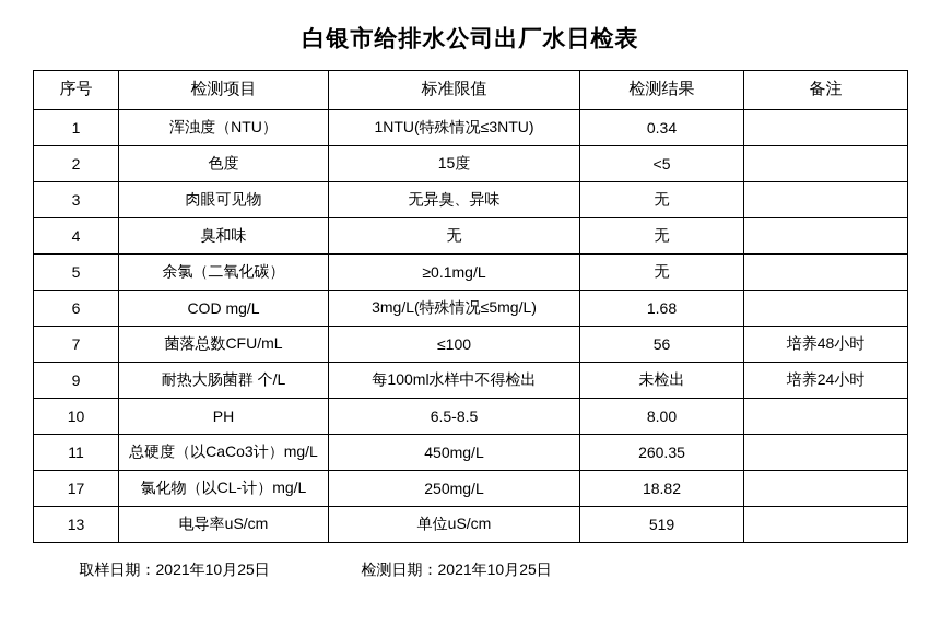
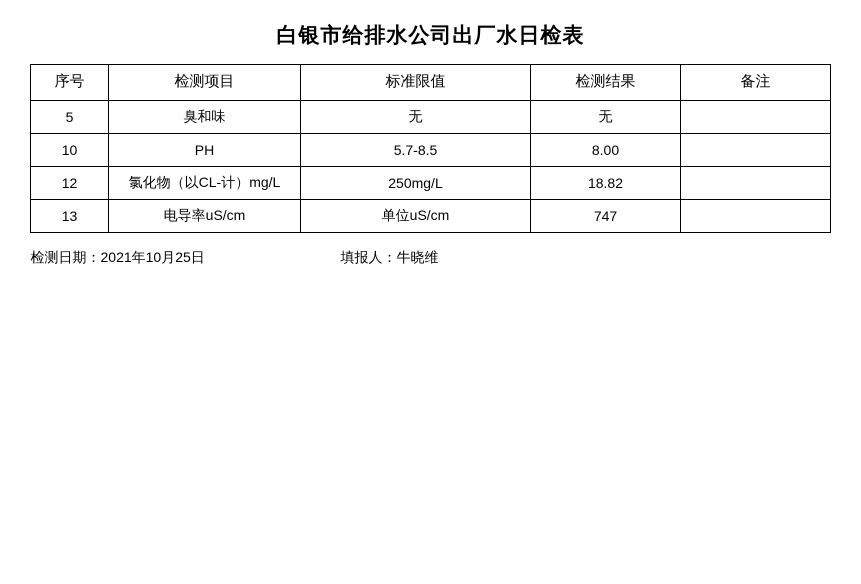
  白银市给排水公司出厂水日检表
  序号	检测项目	标准限值	检测结果	备注
- 1	浑浊度（NTU）	1NTU(特殊情况≤3NTU)	0.34
- 2	色度	15度	<5
- 3	肉眼可见物	无异臭、异味	无
- 4	臭和味	无	无
+ 5	臭和味	无	无
- 5	余氯（二氧化碳）	≥0.1mg/L	无
- 6	COD mg/L	3mg/L(特殊情况≤5mg/L)	1.68
- 7	菌落总数CFU/mL	≤100	56	培养48小时
- 9	耐热大肠菌群 个/L	每100ml水样中不得检出	未检出	培养24小时
- 10	PH	6.5-8.5	8.00
+ 10	PH	5.7-8.5	8.00
- 11	总硬度（以CaCo3计）mg/L	450mg/L	260.35
- 17	氯化物（以CL-计）mg/L	250mg/L	18.82
+ 12	氯化物（以CL-计）mg/L	250mg/L	18.82
- 13	电导率uS/cm	单位uS/cm	519
+ 13	电导率uS/cm	单位uS/cm	747
- 取样日期：2021年10月25日
  检测日期：2021年10月25日
+ 填报人：牛晓维
